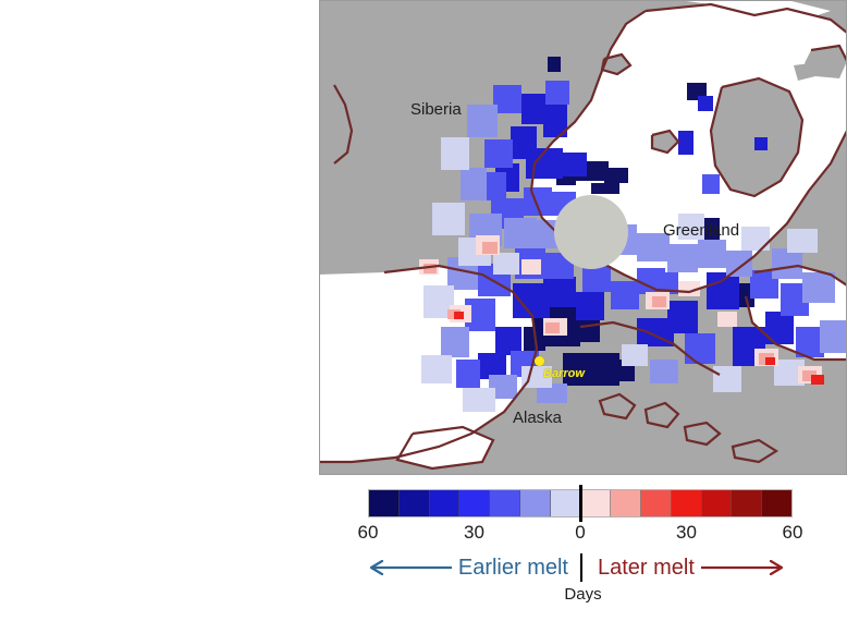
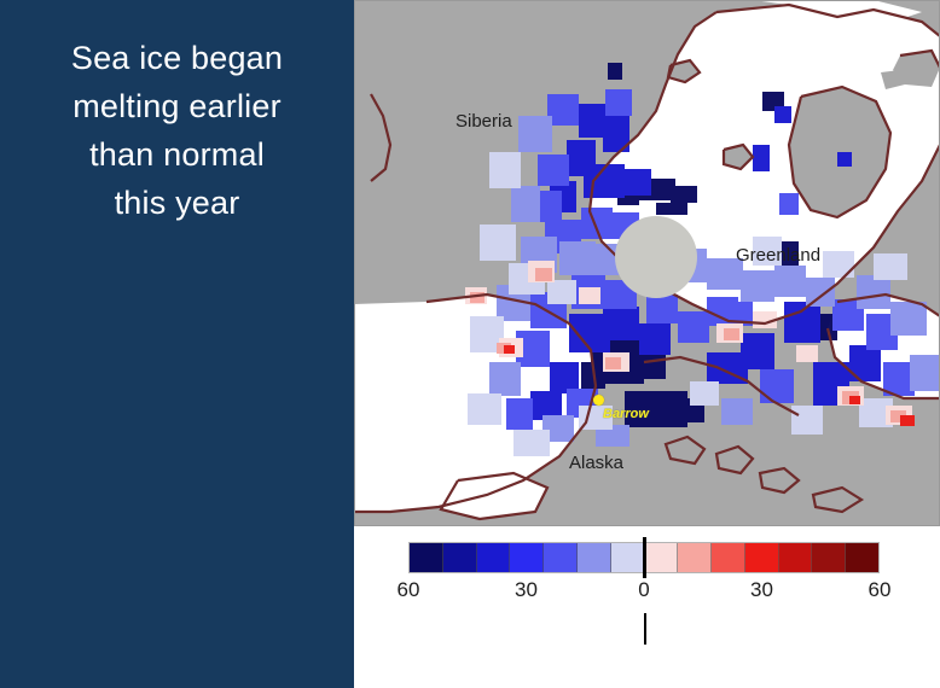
+ Sea ice began
+ melting earlier
+ than normal
+ this year
  Siberia
  Greenland
  Alaska
  Barrow
  60
  30
  0
  30
  60
- Earlier melt
- Later melt
- Days
